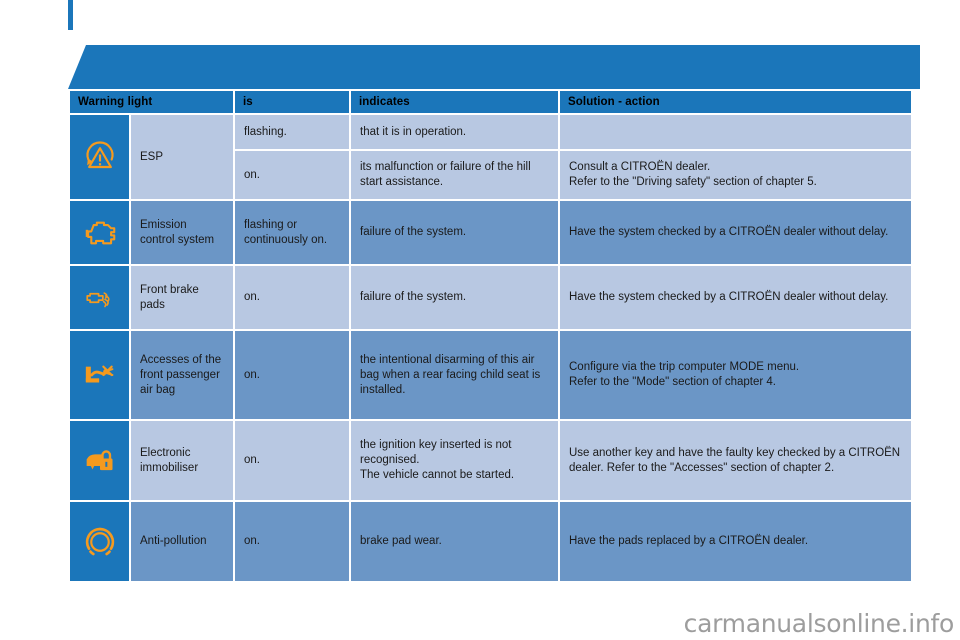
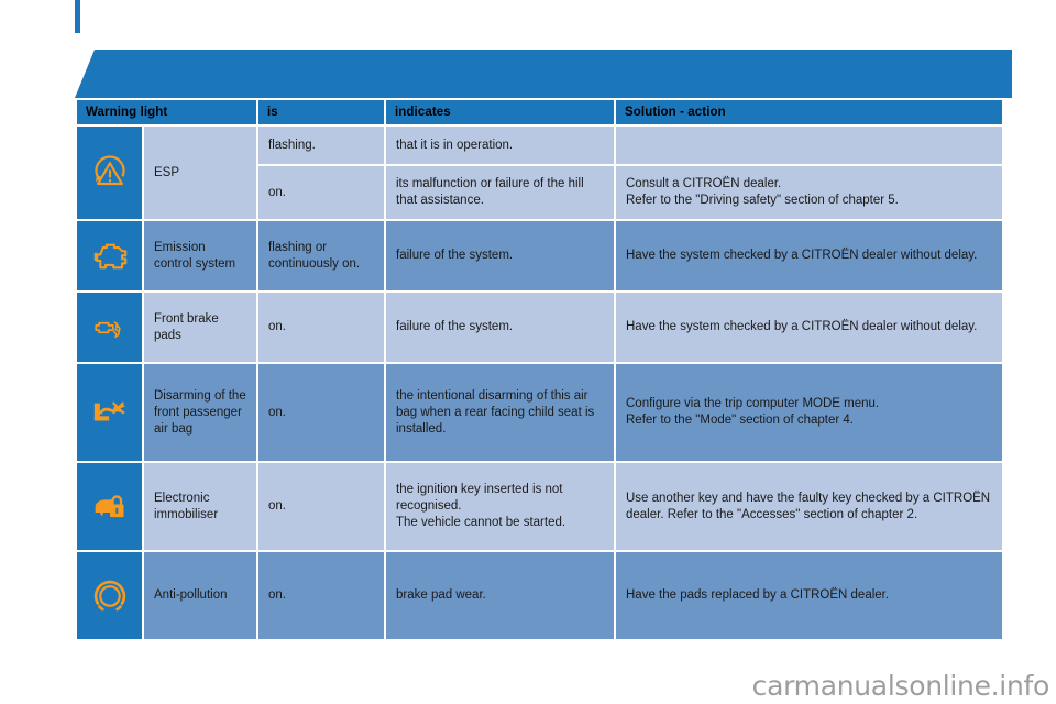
  Warning light	is	indicates	Solution - action
  	ESP	flashing.	that it is in operation.
- on.	its malfunction or failure of the hill start assistance.	Consult a CITROËN dealer.Refer to the "Driving safety" section of chapter 5.
+ on.	its malfunction or failure of the hill that assistance.	Consult a CITROËN dealer.Refer to the "Driving safety" section of chapter 5.
  	Emission control system	flashing or continuously on.	failure of the system.	Have the system checked by a CITROËN dealer without delay.
  	Front brake pads	on.	failure of the system.	Have the system checked by a CITROËN dealer without delay.
- 	Accesses of the front passenger air bag	on.	the intentional disarming of this air bag when a rear facing child seat is installed.	Configure via the trip computer MODE menu.Refer to the "Mode" section of chapter 4.
+ 	Disarming of the front passenger air bag	on.	the intentional disarming of this air bag when a rear facing child seat is installed.	Configure via the trip computer MODE menu.Refer to the "Mode" section of chapter 4.
  	Electronic immobiliser	on.	the ignition key inserted is not recognised.The vehicle cannot be started.	Use another key and have the faulty key checked by a CITROËN dealer. Refer to the "Accesses" section of chapter 2.
  	Anti-pollution	on.	brake pad wear.	Have the pads replaced by a CITROËN dealer.
  carmanualsonline.info
